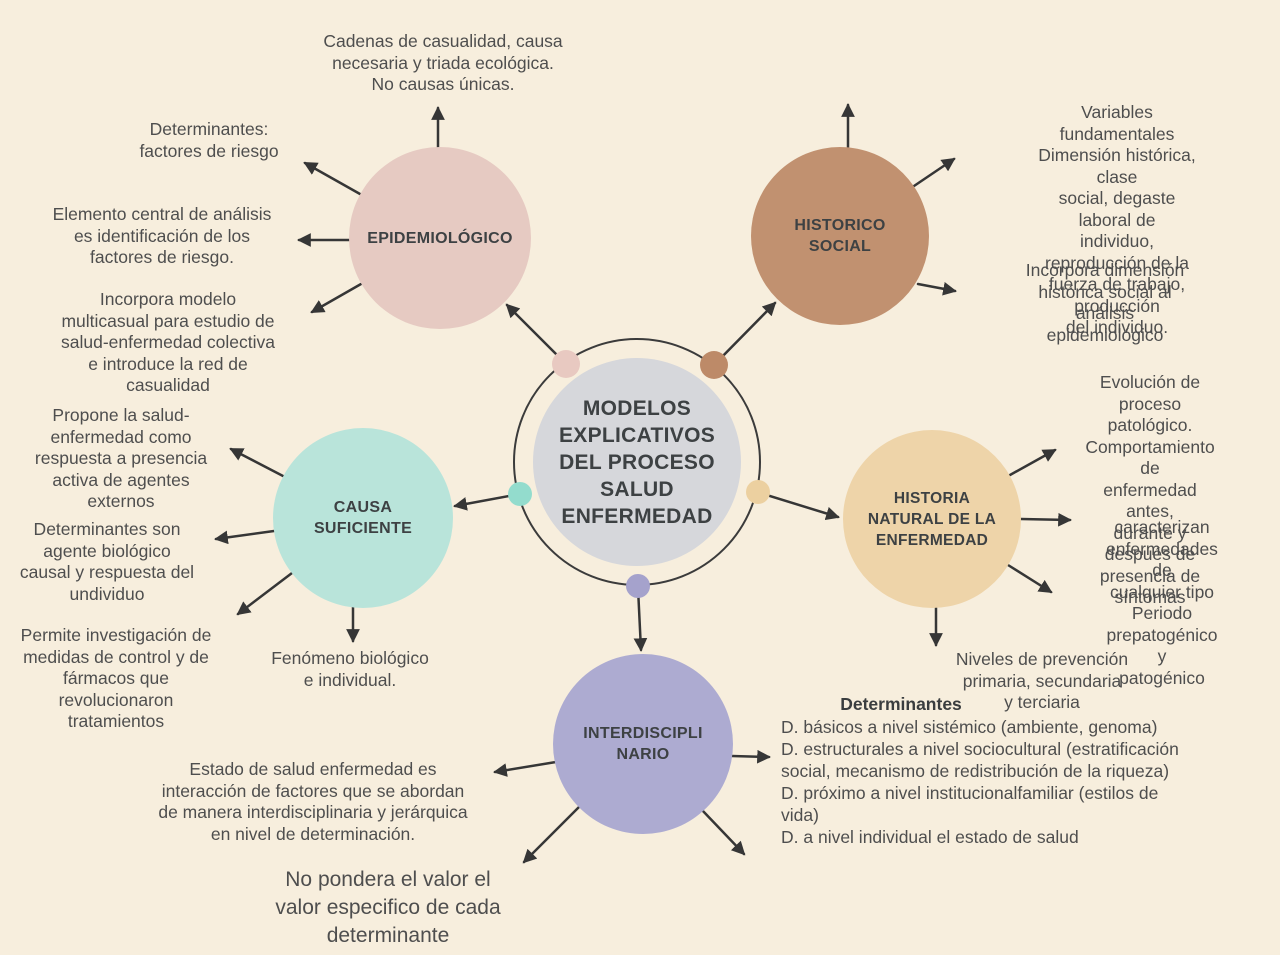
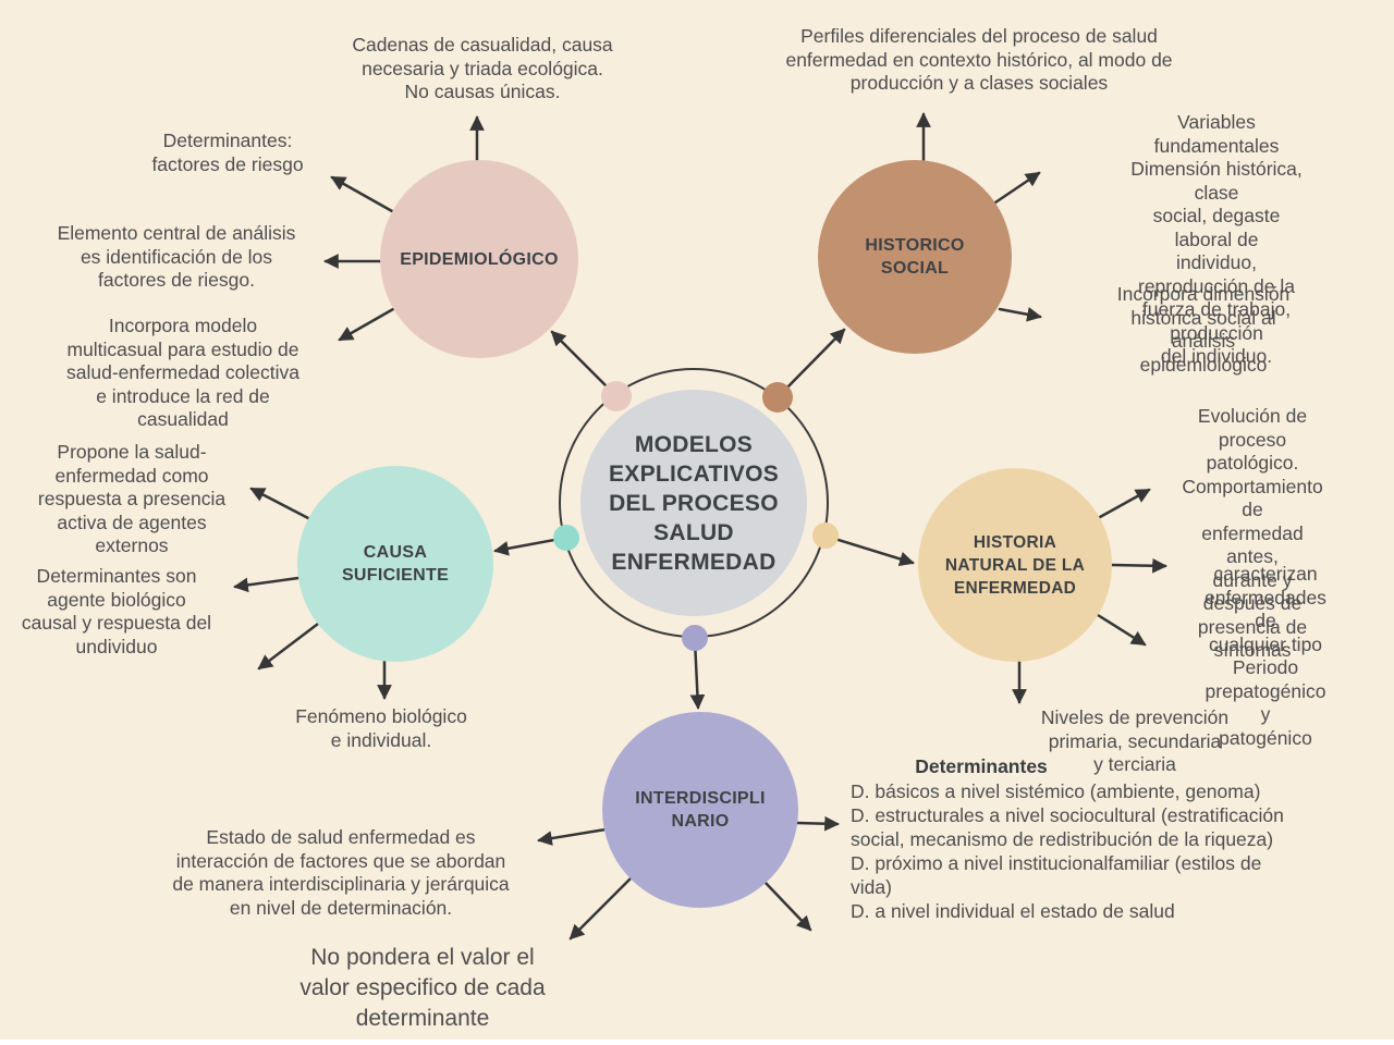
  MODELOS
  EXPLICATIVOS
  DEL PROCESO
  SALUD
  ENFERMEDAD
  EPIDEMIOLÓGICO
  HISTORICO
  SOCIAL
  CAUSA
  SUFICIENTE
  HISTORIA
  NATURAL DE LA
  ENFERMEDAD
  INTERDISCIPLI
  NARIO
  Cadenas de casualidad, causa
  necesaria y triada ecológica.
  No causas únicas.
  Determinantes:
  factores de riesgo
  Elemento central de análisis
  es identificación de los
  factores de riesgo.
  Incorpora modelo
  multicasual para estudio de
  salud-enfermedad colectiva
  e introduce la red de
  casualidad
+ Perfiles diferenciales del proceso de salud
+ enfermedad en contexto histórico, al modo de
+ producción y a clases sociales
  Variables fundamentales
  Dimensión histórica, clase
  social, degaste laboral de
  individuo, reproducción de la
  fuerza de trabajo, producción
  del individuo.
  Incorpora dimensión
  histórica social al
  análisis
  epidemiológico
  Propone la salud-
  enfermedad como
  respuesta a presencia
  activa de agentes
  externos
  Determinantes son
  agente biológico
  causal y respuesta del
  undividuo
- Permite investigación de
- medidas de control y de
- fármacos que
- revolucionaron
- tratamientos
  Fenómeno biológico
  e individual.
  Evolución de proceso
  patológico.
  Comportamiento de
  enfermedad antes,
  durante y después de
  presencia de síntomas
  caracterizan
  enfermedades de
  cualquier tipo
  Periodo
  prepatogénico y
  patogénico
  Niveles de prevención primaria, secundaria
  y terciaria
  Determinantes
  D. básicos a nivel sistémico (ambiente, genoma)
  D. estructurales a nivel sociocultural (estratificación
  social, mecanismo de redistribución de la riqueza)
  D. próximo a nivel institucionalfamiliar (estilos de
  vida)
  D. a nivel individual el estado de salud
  Estado de salud enfermedad es
  interacción de factores que se abordan
  de manera interdisciplinaria y jerárquica
  en nivel de determinación.
  No pondera el valor el
  valor especifico de cada
  determinante
